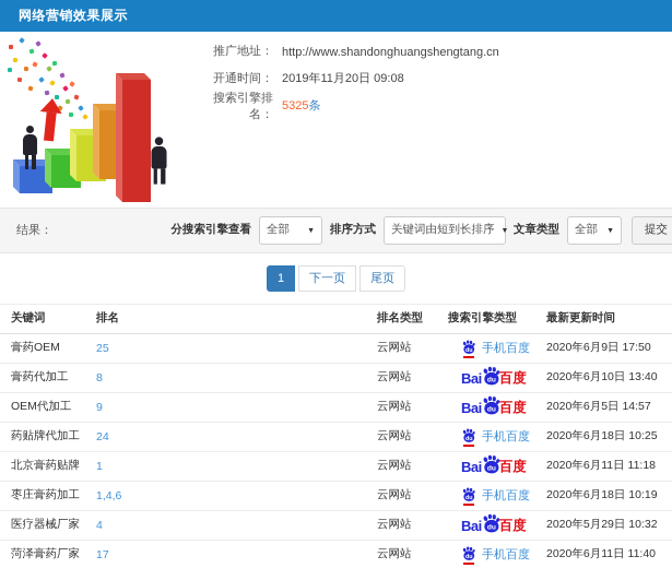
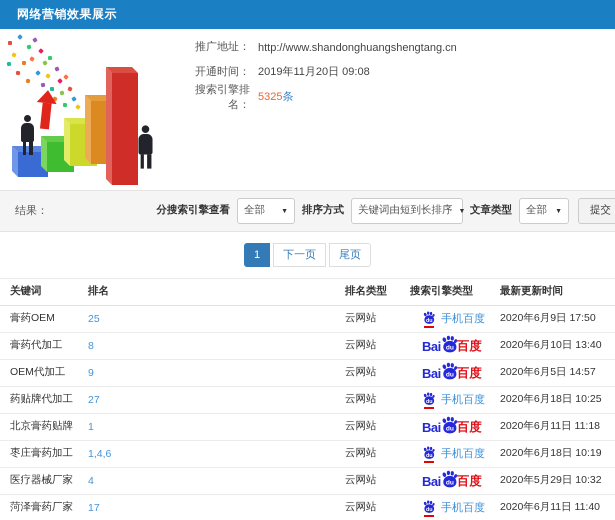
  网络营销效果展示
  推广地址：
  http://www.shandonghuangshengtang.cn
  开通时间：
  2019年11月20日 09:08
  搜索引擎排名：
  5325条
  结果：
  分搜索引擎查看
  全部
  排序方式
  关键词由短到长排序
  文章类型
  全部
  提交
  1
  下一页
  尾页
  关键词	排名	排名类型	搜索引擎类型	最新更新时间
  膏药OEM	25	云网站	手机百度	2020年6月9日 17:50
  膏药代加工	8	云网站	Bai 百度	2020年6月10日 13:40
  OEM代加工	9	云网站	Bai 百度	2020年6月5日 14:57
- 药贴牌代加工	24	云网站	手机百度	2020年6月18日 10:25
+ 药贴牌代加工	27	云网站	手机百度	2020年6月18日 10:25
  北京膏药贴牌	1	云网站	Bai 百度	2020年6月11日 11:18
  枣庄膏药加工	1,4,6	云网站	手机百度	2020年6月18日 10:19
  医疗器械厂家	4	云网站	Bai 百度	2020年5月29日 10:32
  菏泽膏药厂家	17	云网站	手机百度	2020年6月11日 11:40
